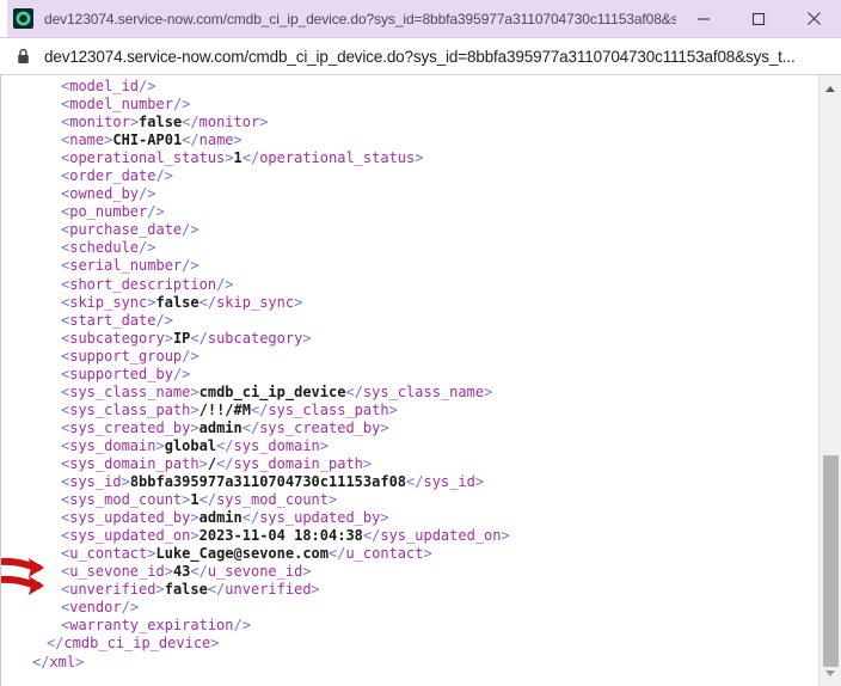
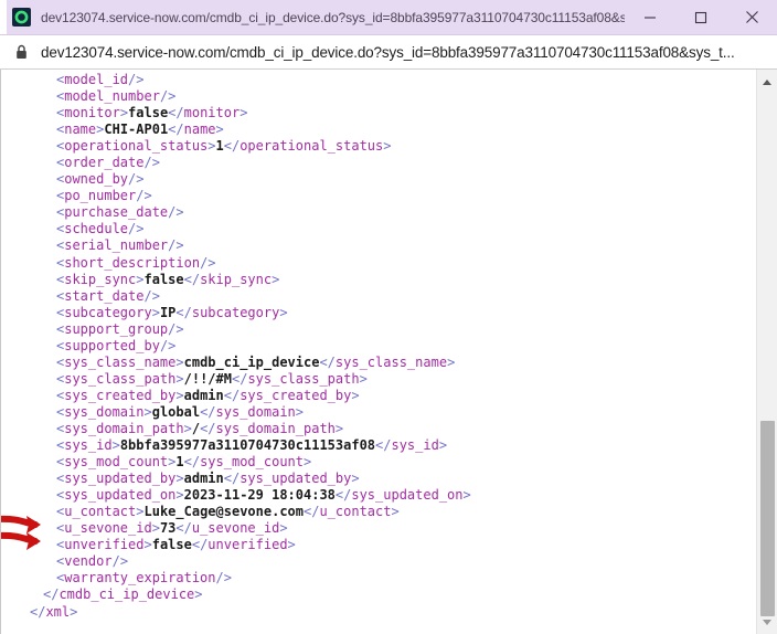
  dev123074.service-now.com/cmdb_ci_ip_device.do?sys_id=8bbfa395977a3110704730c11153af08&s
  dev123074.service-now.com/cmdb_ci_ip_device.do?sys_id=8bbfa395977a3110704730c11153af08&sys_t...
  <model_id/>
  <model_number/>
  <monitor>false</monitor>
  <name>CHI-AP01</name>
  <operational_status>1</operational_status>
  <order_date/>
  <owned_by/>
  <po_number/>
  <purchase_date/>
  <schedule/>
  <serial_number/>
  <short_description/>
  <skip_sync>false</skip_sync>
  <start_date/>
  <subcategory>IP</subcategory>
  <support_group/>
  <supported_by/>
  <sys_class_name>cmdb_ci_ip_device</sys_class_name>
  <sys_class_path>/!!/#M</sys_class_path>
  <sys_created_by>admin</sys_created_by>
  <sys_domain>global</sys_domain>
  <sys_domain_path>/</sys_domain_path>
  <sys_id>8bbfa395977a3110704730c11153af08</sys_id>
  <sys_mod_count>1</sys_mod_count>
  <sys_updated_by>admin</sys_updated_by>
- <sys_updated_on>2023-11-04 18:04:38</sys_updated_on>
+ <sys_updated_on>2023-11-29 18:04:38</sys_updated_on>
  <u_contact>Luke_Cage@sevone.com</u_contact>
- <u_sevone_id>43</u_sevone_id>
+ <u_sevone_id>73</u_sevone_id>
  <unverified>false</unverified>
  <vendor/>
  <warranty_expiration/>
  </cmdb_ci_ip_device>
  </xml>
